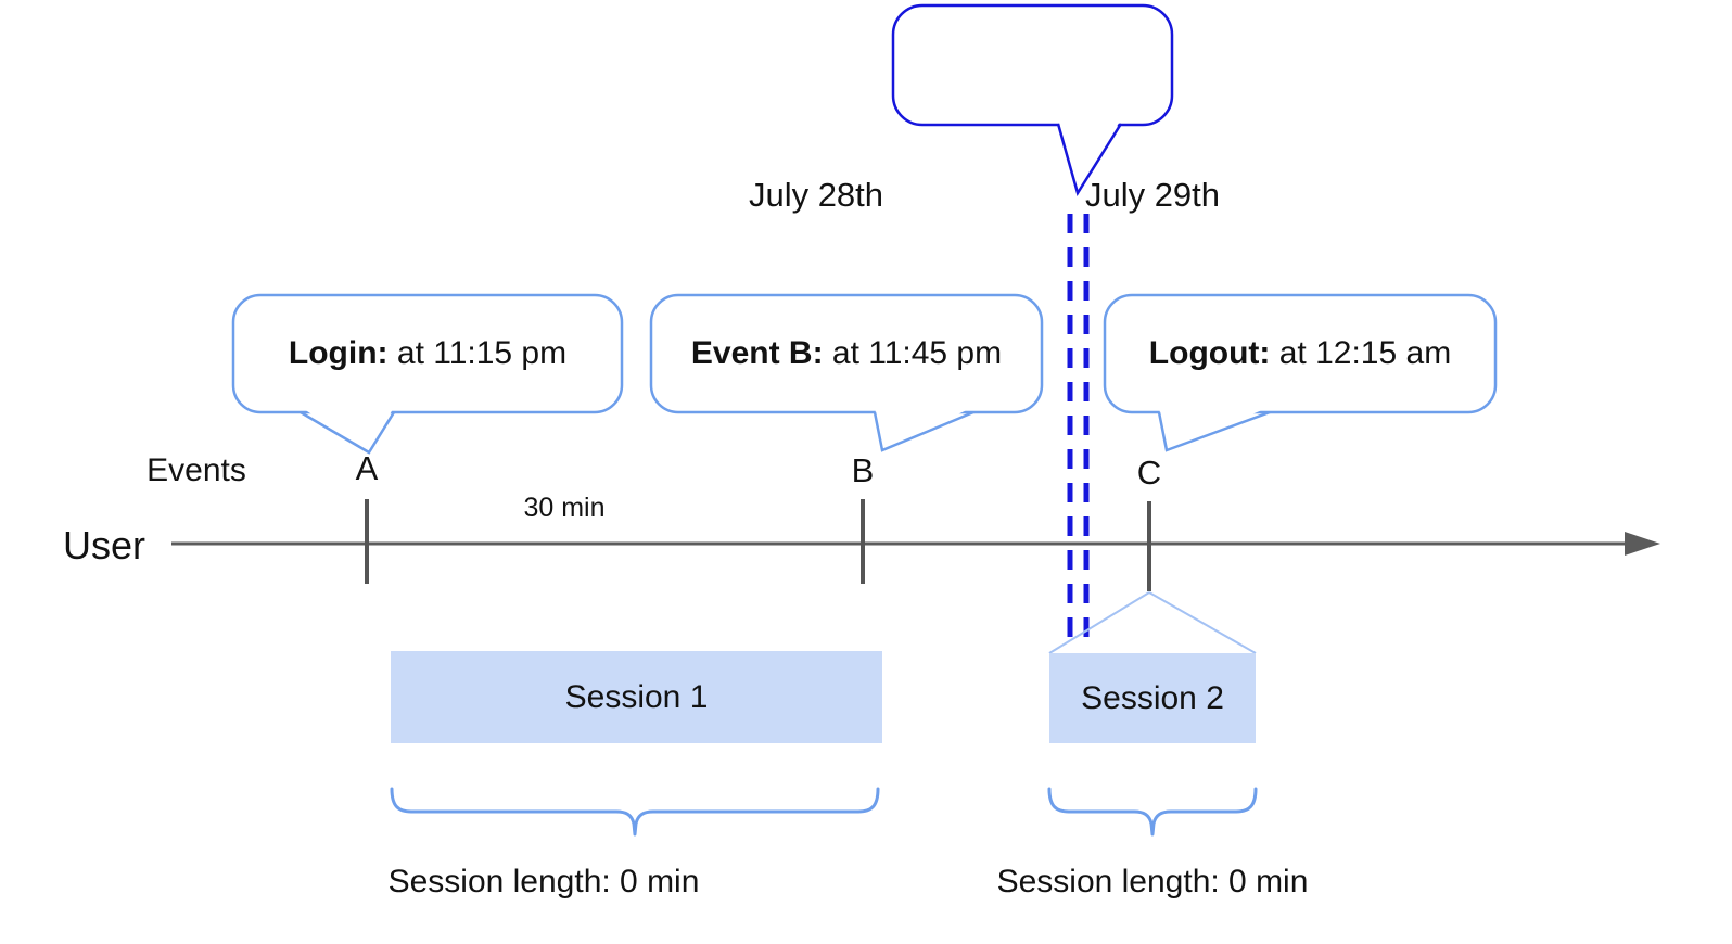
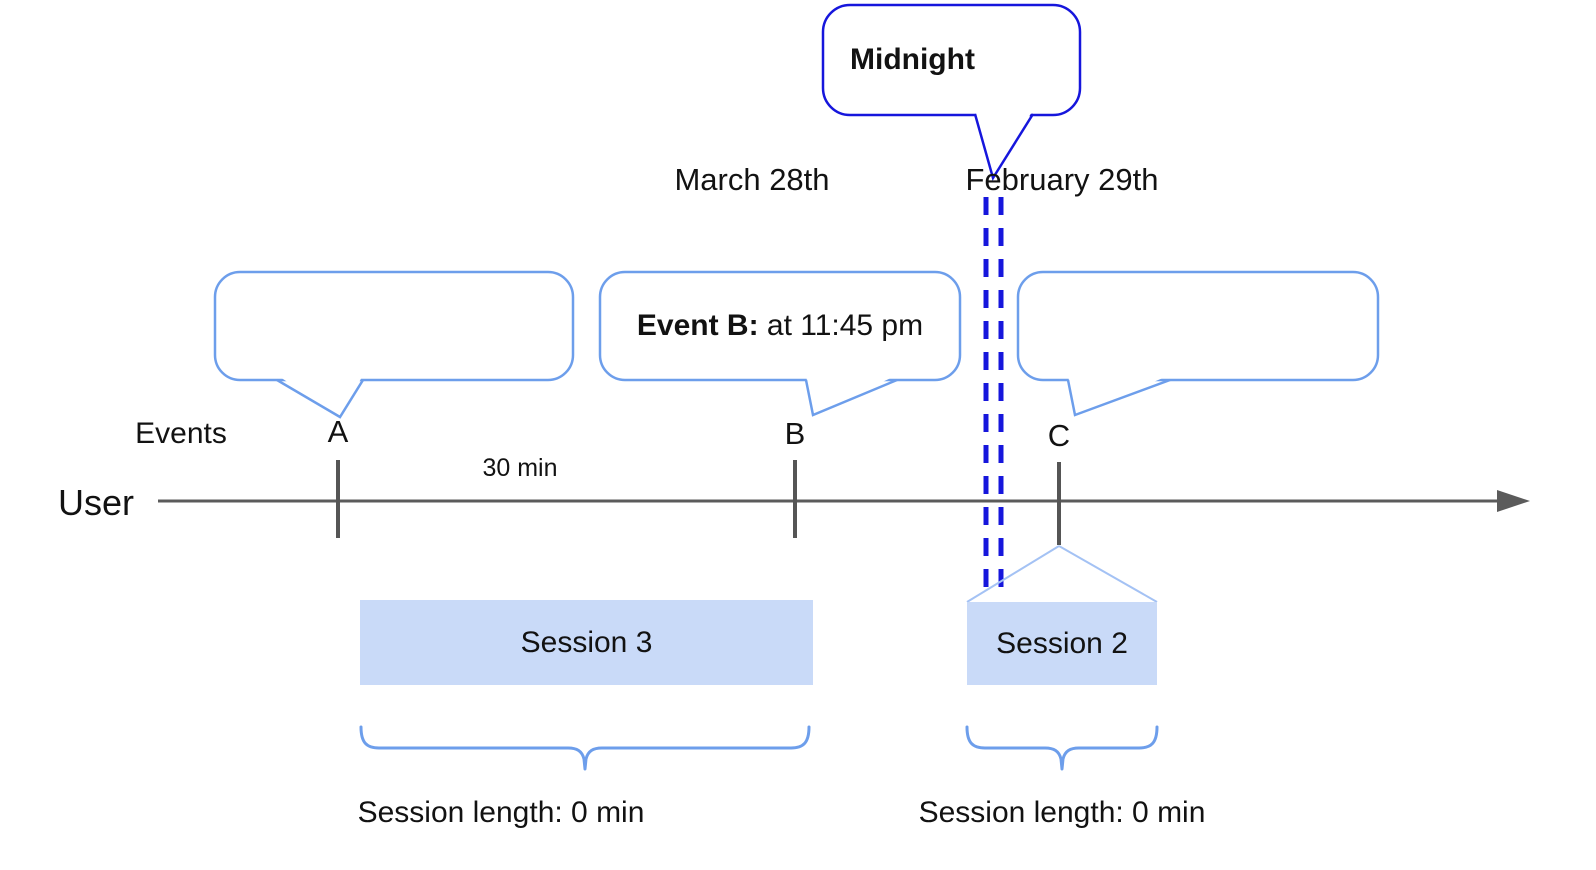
+ Midnight
- July 28th
+ March 28th
- July 29th
+ February 29th
- Login: at 11:15 pm
  Event B: at 11:45 pm
- Logout: at 12:15 am
  Events
  A
  B
  C
  User
  30 min
- Session 1
+ Session 3
  Session 2
  Session length: 0 min
  Session length: 0 min
